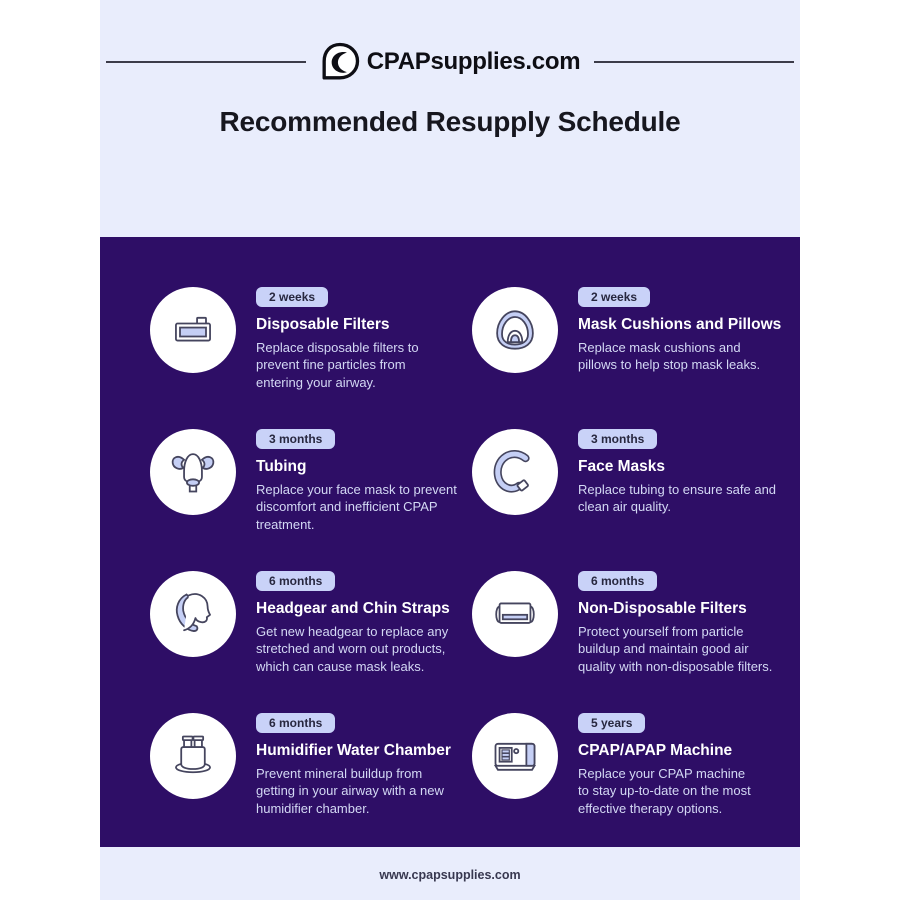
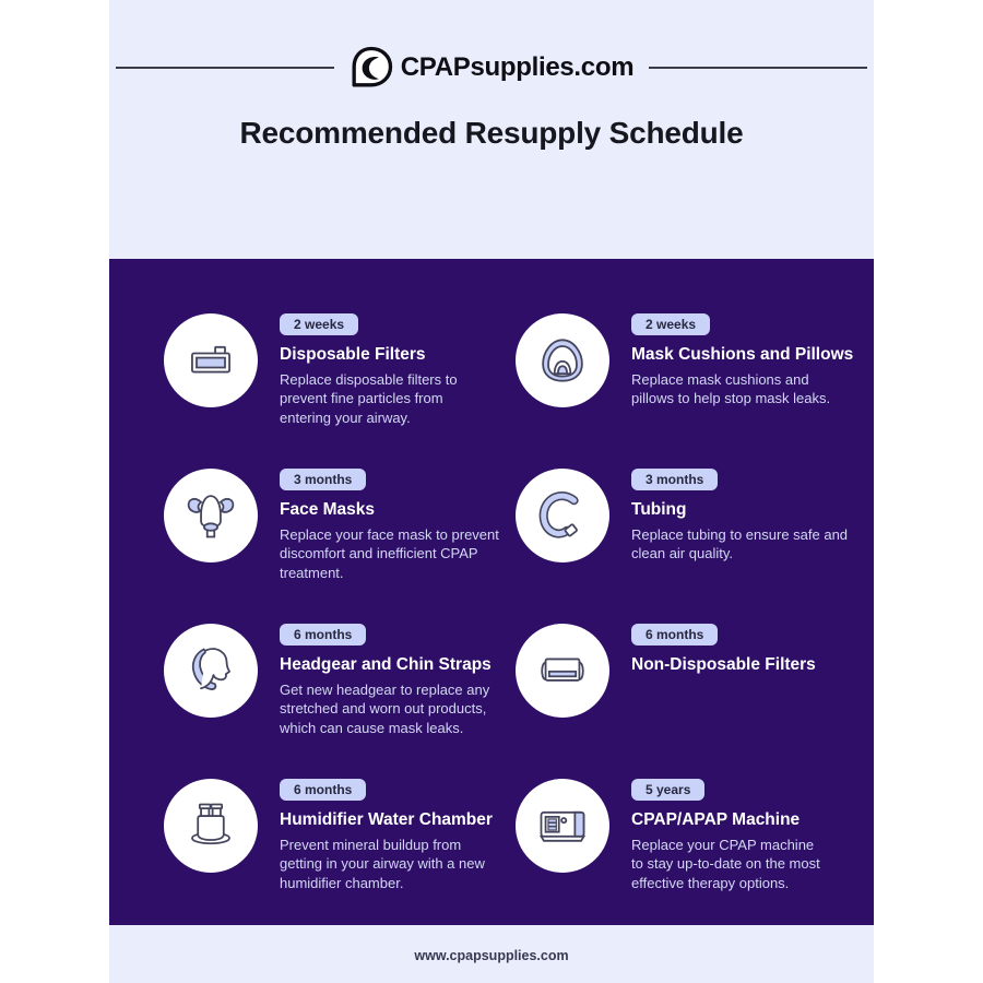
  CPAPsupplies.com
  Recommended Resupply Schedule
  2 weeks
  Disposable Filters
  Replace disposable filters to
  prevent fine particles from
  entering your airway.
  2 weeks
  Mask Cushions and Pillows
  Replace mask cushions and
  pillows to help stop mask leaks.
  3 months
- Tubing
+ Face Masks
  Replace your face mask to prevent
  discomfort and inefficient CPAP
  treatment.
  3 months
- Face Masks
+ Tubing
  Replace tubing to ensure safe and
  clean air quality.
  6 months
  Headgear and Chin Straps
  Get new headgear to replace any
  stretched and worn out products,
  which can cause mask leaks.
  6 months
  Non-Disposable Filters
- Protect yourself from particle
- buildup and maintain good air
- quality with non-disposable filters.
  6 months
  Humidifier Water Chamber
  Prevent mineral buildup from
  getting in your airway with a new
  humidifier chamber.
  5 years
  CPAP/APAP Machine
  Replace your CPAP machine
  to stay up-to-date on the most
  effective therapy options.
  www.cpapsupplies.com
